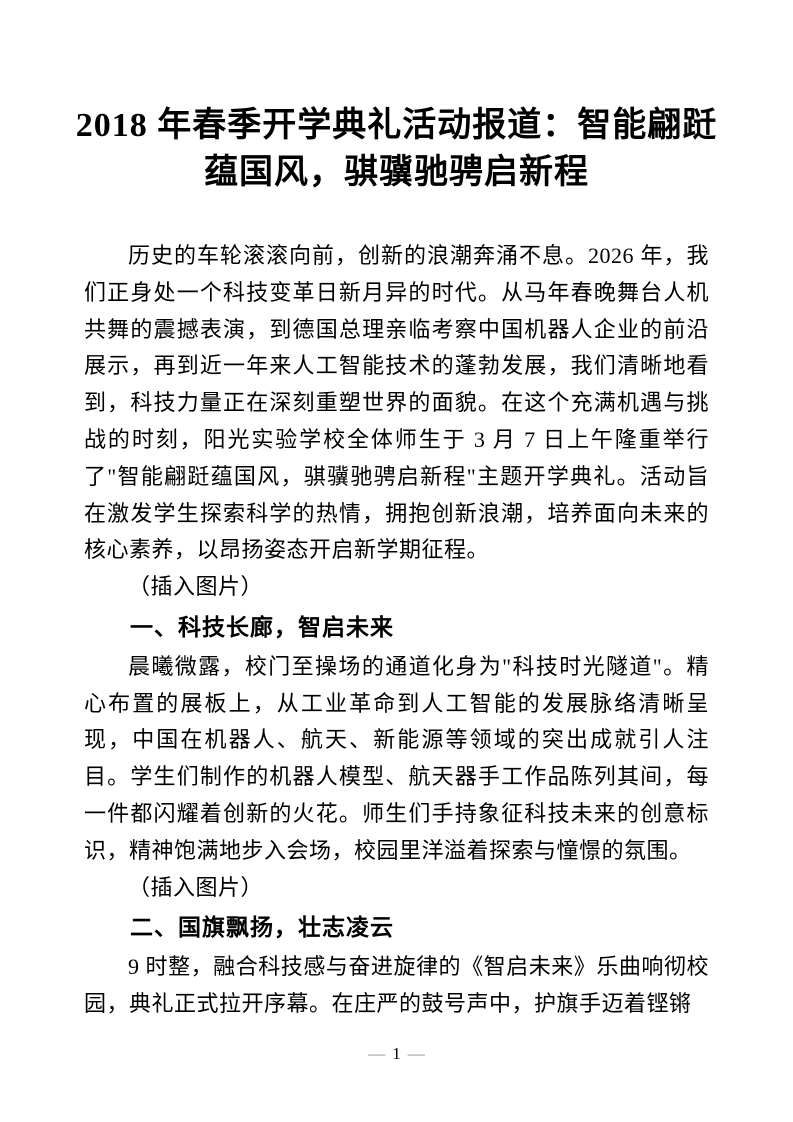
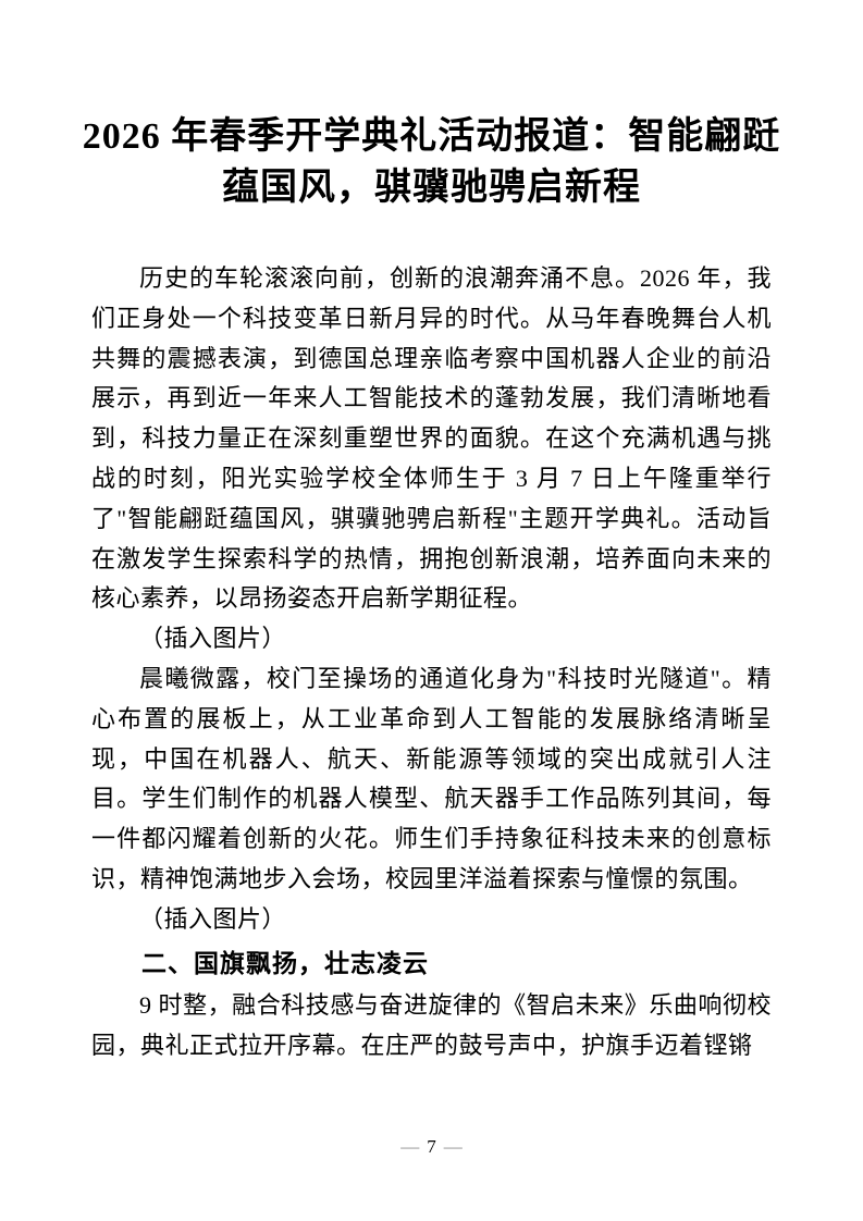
- 2018 年春季开学典礼活动报道：智能翩跹
+ 2026 年春季开学典礼活动报道：智能翩跹
  蕴国风，骐骥驰骋启新程
  历史的车轮滚滚向前，创新的浪潮奔涌不息。2026 年，我们正身处一个科技变革日新月异的时代。从马年春晚舞台人机共舞的震撼表演，到德国总理亲临考察中国机器人企业的前沿展示，再到近一年来人工智能技术的蓬勃发展，我们清晰地看到，科技力量正在深刻重塑世界的面貌。在这个充满机遇与挑战的时刻，阳光实验学校全体师生于 3 月 7 日上午隆重举行了"智能翩跹蕴国风，骐骥驰骋启新程"主题开学典礼。活动旨在激发学生探索科学的热情，拥抱创新浪潮，培养面向未来的核心素养，以昂扬姿态开启新学期征程。
  （插入图片）
- 一、科技长廊，智启未来
  晨曦微露，校门至操场的通道化身为"科技时光隧道"。精心布置的展板上，从工业革命到人工智能的发展脉络清晰呈现，中国在机器人、航天、新能源等领域的突出成就引人注目。学生们制作的机器人模型、航天器手工作品陈列其间，每一件都闪耀着创新的火花。师生们手持象征科技未来的创意标识，精神饱满地步入会场，校园里洋溢着探索与憧憬的氛围。
  （插入图片）
  二、国旗飘扬，壮志凌云
  9 时整，融合科技感与奋进旋律的《智启未来》乐曲响彻校园，典礼正式拉开序幕。在庄严的鼓号声中，护旗手迈着铿锵
- — 1 —
+ — 7 —
